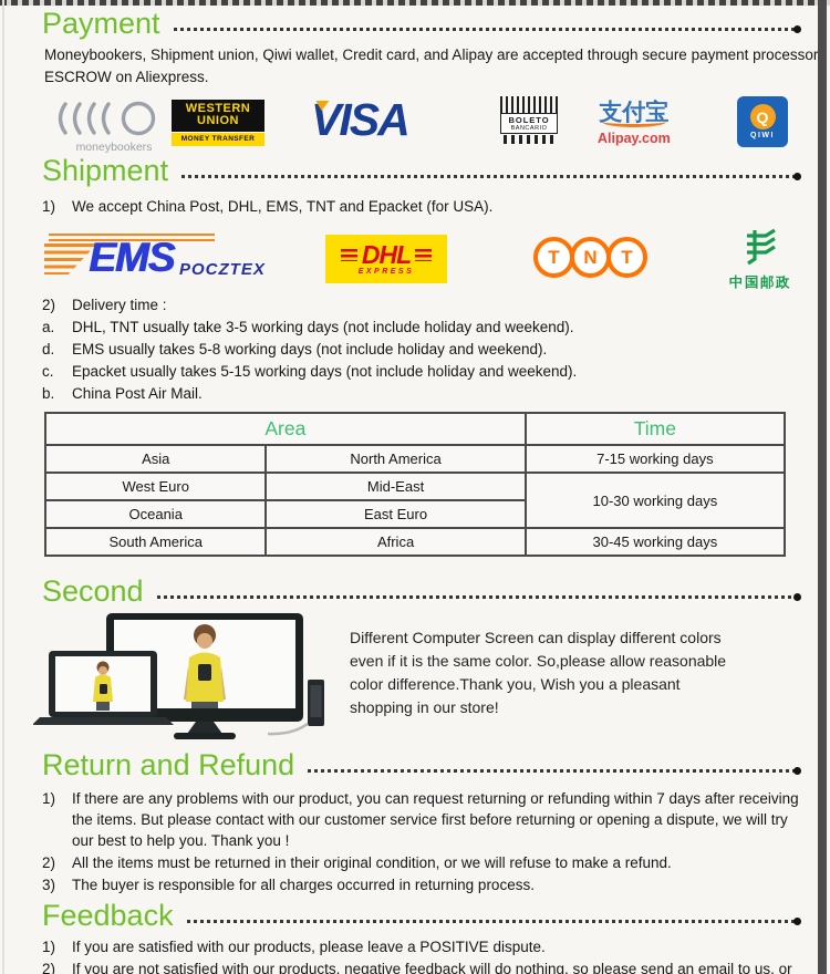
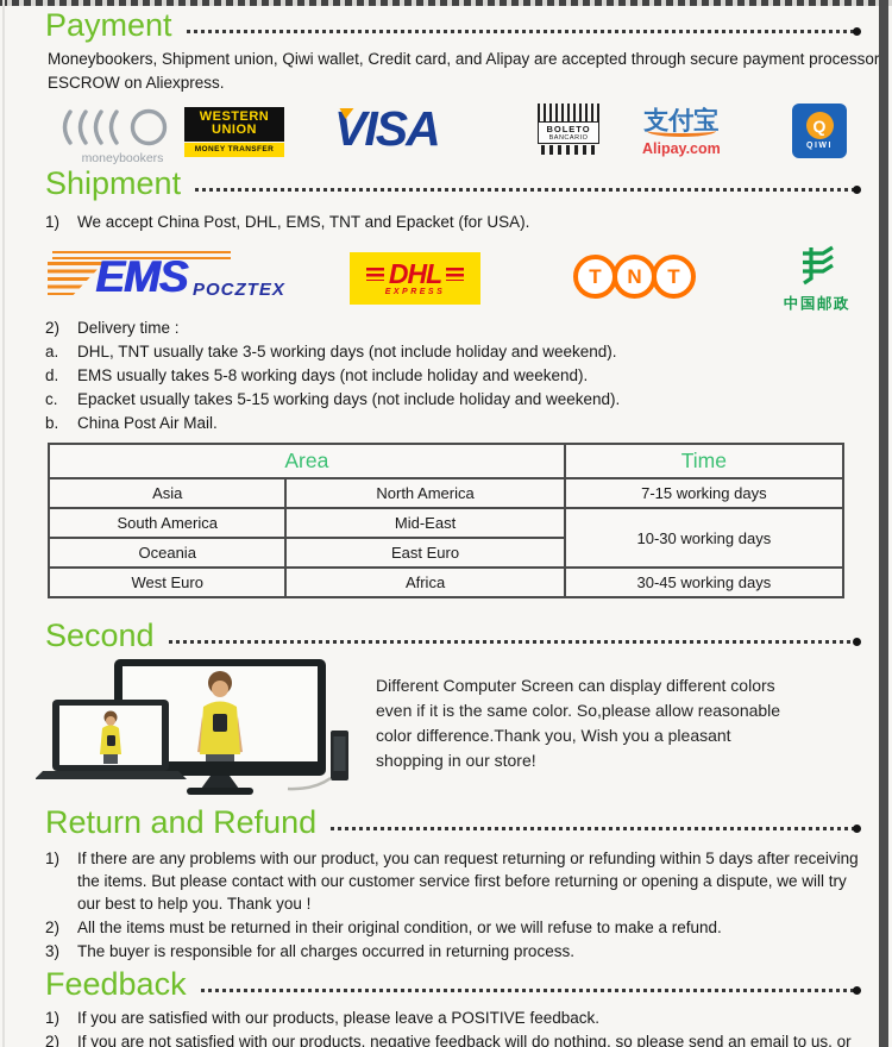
  Payment
  Moneybookers, Shipment union, Qiwi wallet, Credit card, and Alipay are accepted through secure payment processor ESCROW on Aliexpress.
  moneybookers
  WESTERN
  UNION
  VISA
  BOLETO
  支付宝
  Alipay.com
  Q
  Shipment
  1)
  We accept China Post, DHL, EMS, TNT and Epacket (for USA).
  EMS
  POCZTEX
  DHL
  T
  N
  T
  中国邮政
  2)
  Delivery time :
  a.
  DHL, TNT usually take 3-5 working days (not include holiday and weekend).
  d.
  EMS usually takes 5-8 working days (not include holiday and weekend).
  c.
  Epacket usually takes 5-15 working days (not include holiday and weekend).
  b.
  China Post Air Mail.
  Area	Time
  Asia	North America	7-15 working days
- West Euro	Mid-East	10-30 working days
+ South America	Mid-East	10-30 working days
  Oceania	East Euro
- South America	Africa	30-45 working days
+ West Euro	Africa	30-45 working days
  Second
  Different Computer Screen can display different colors
  even if it is the same color. So,please allow reasonable
  color difference.Thank you, Wish you a pleasant
  shopping in our store!
  Return and Refund
  1)
- If there are any problems with our product, you can request returning or refunding within 7 days after receiving the items. But please contact with our customer service first before returning or opening a dispute, we will try our best to help you. Thank you !
+ If there are any problems with our product, you can request returning or refunding within 5 days after receiving the items. But please contact with our customer service first before returning or opening a dispute, we will try our best to help you. Thank you !
  2)
  All the items must be returned in their original condition, or we will refuse to make a refund.
  3)
  The buyer is responsible for all charges occurred in returning process.
  Feedback
  1)
- If you are satisfied with our products, please leave a POSITIVE dispute.
+ If you are satisfied with our products, please leave a POSITIVE feedback.
  2)
